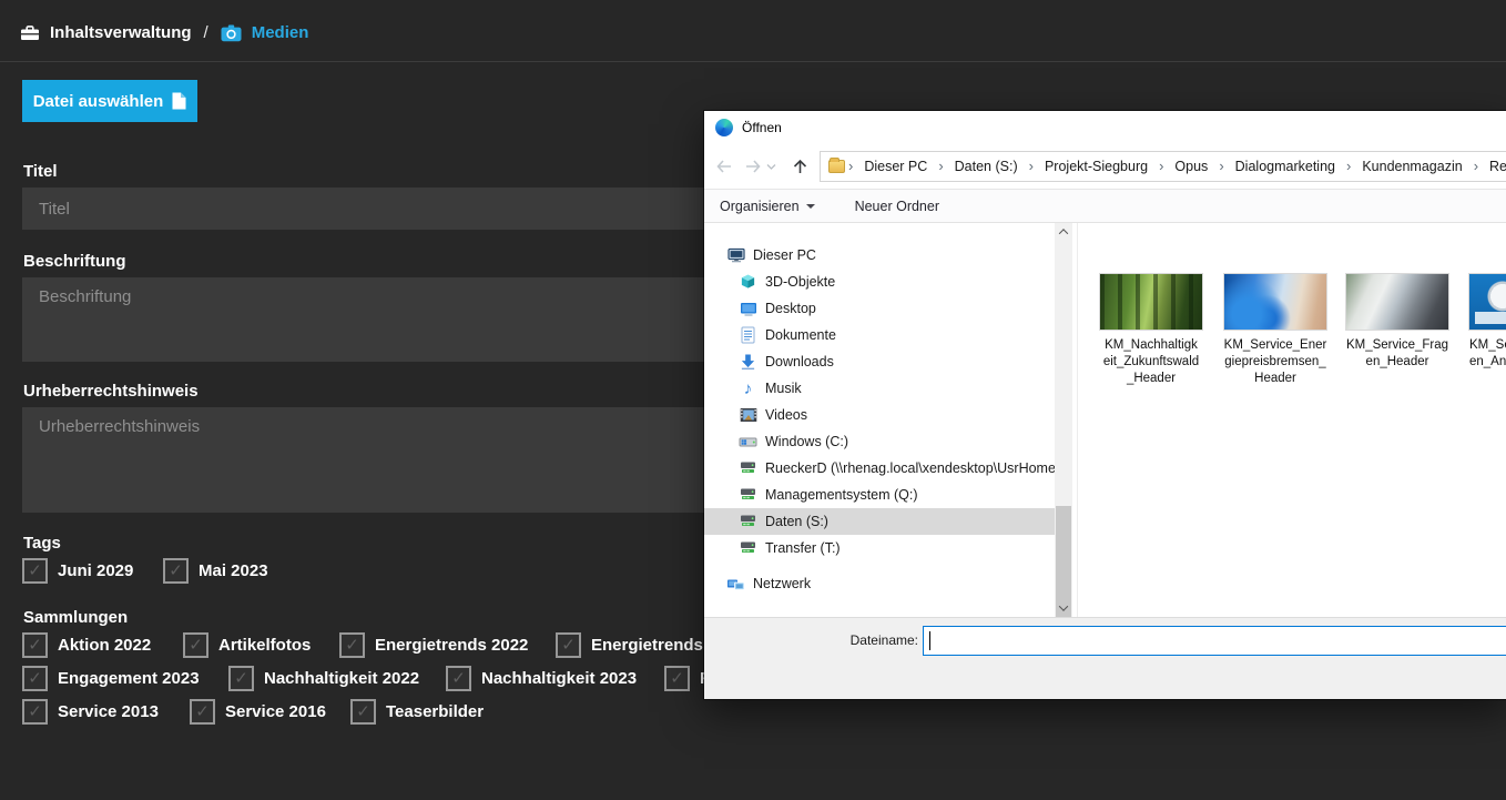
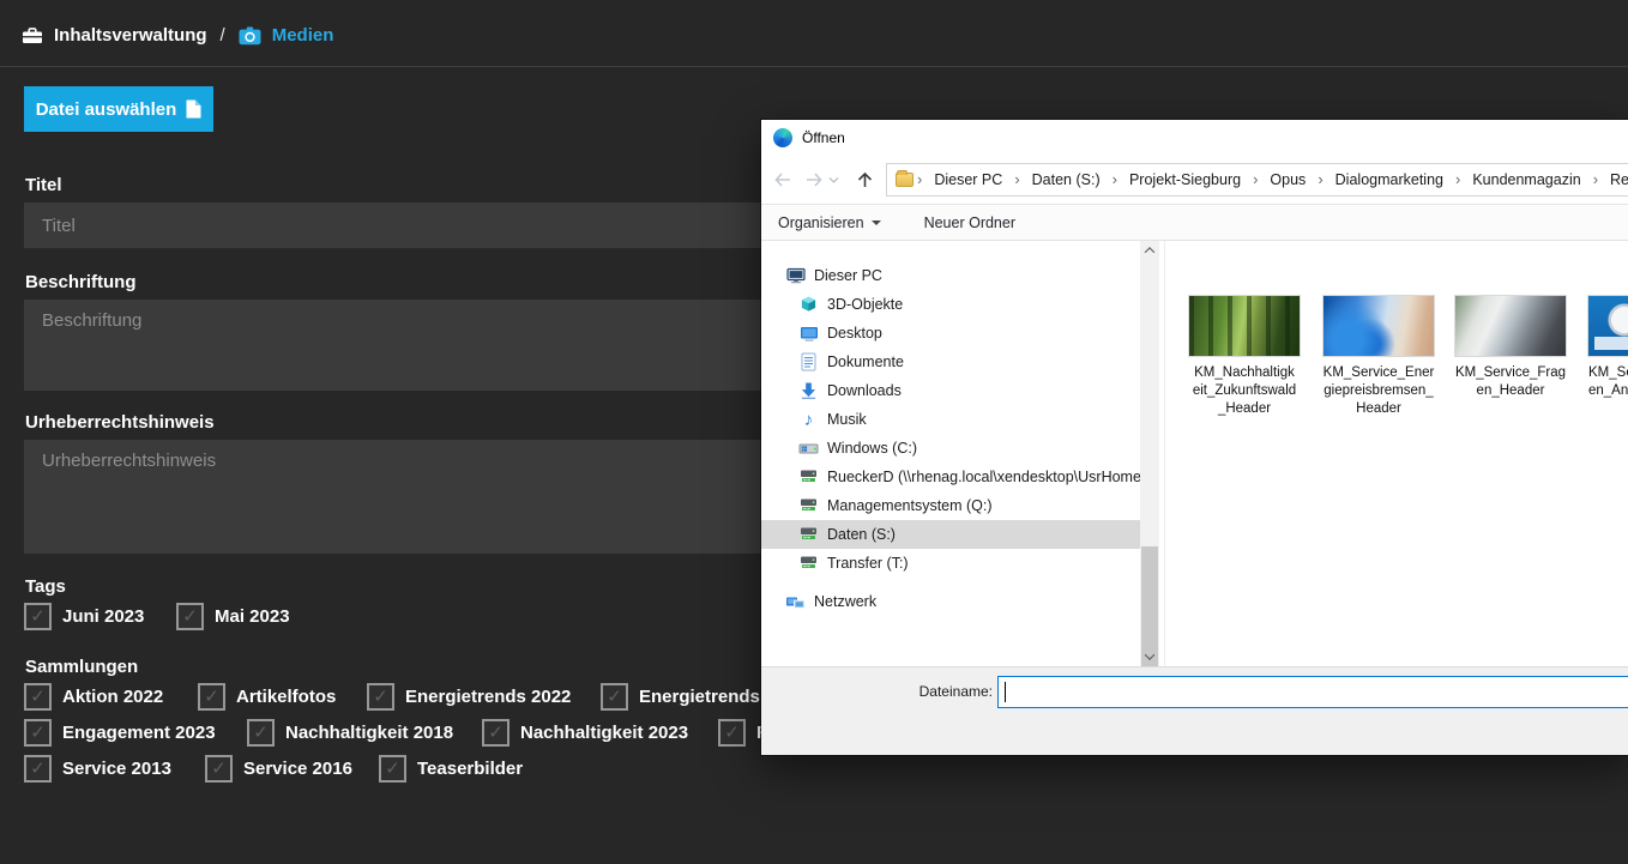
  Inhaltsverwaltung
  /
  Medien
  Datei auswählen
  Titel
  Titel
  Beschriftung
  Beschriftung
  Urheberrechtshinweis
  Urheberrechtshinweis
  Tags
  ✓
- Juni 2029
+ Juni 2023
  ✓
  Mai 2023
  Sammlungen
  ✓
  Aktion 2022
  ✓
  Artikelfotos
  ✓
  Energietrends 2022
  ✓
  Energietrends
  ✓
  Engagement 2023
  ✓
- Nachhaltigkeit 2022
+ Nachhaltigkeit 2018
  ✓
  Nachhaltigkeit 2023
  ✓
  ✓
  Service 2013
  ✓
  Service 2016
  ✓
  Teaserbilder
  Öffnen
  ›
  Dieser PC
  ›
  Daten (S:)
  ›
  Projekt-Siegburg
  ›
  Opus
  ›
  Dialogmarketing
  ›
  Kundenmagazin
  ›
  Organisieren
  Neuer Ordner
  Dieser PC
  3D-Objekte
  Desktop
  Dokumente
  Downloads
  ♪
  Musik
- Videos
  Windows (C:)
  RueckerD (\\rhenag.local\xendesktop\UsrHome
  Managementsystem (Q:)
  Daten (S:)
  Transfer (T:)
  Netzwerk
  KM_Nachhaltigk
  eit_Zukunftswald
  _Header
  KM_Service_Ener
  giepreisbremsen_
  Header
  KM_Service_Frag
  en_Header
  KM_S
  en_An
  Dateiname:
